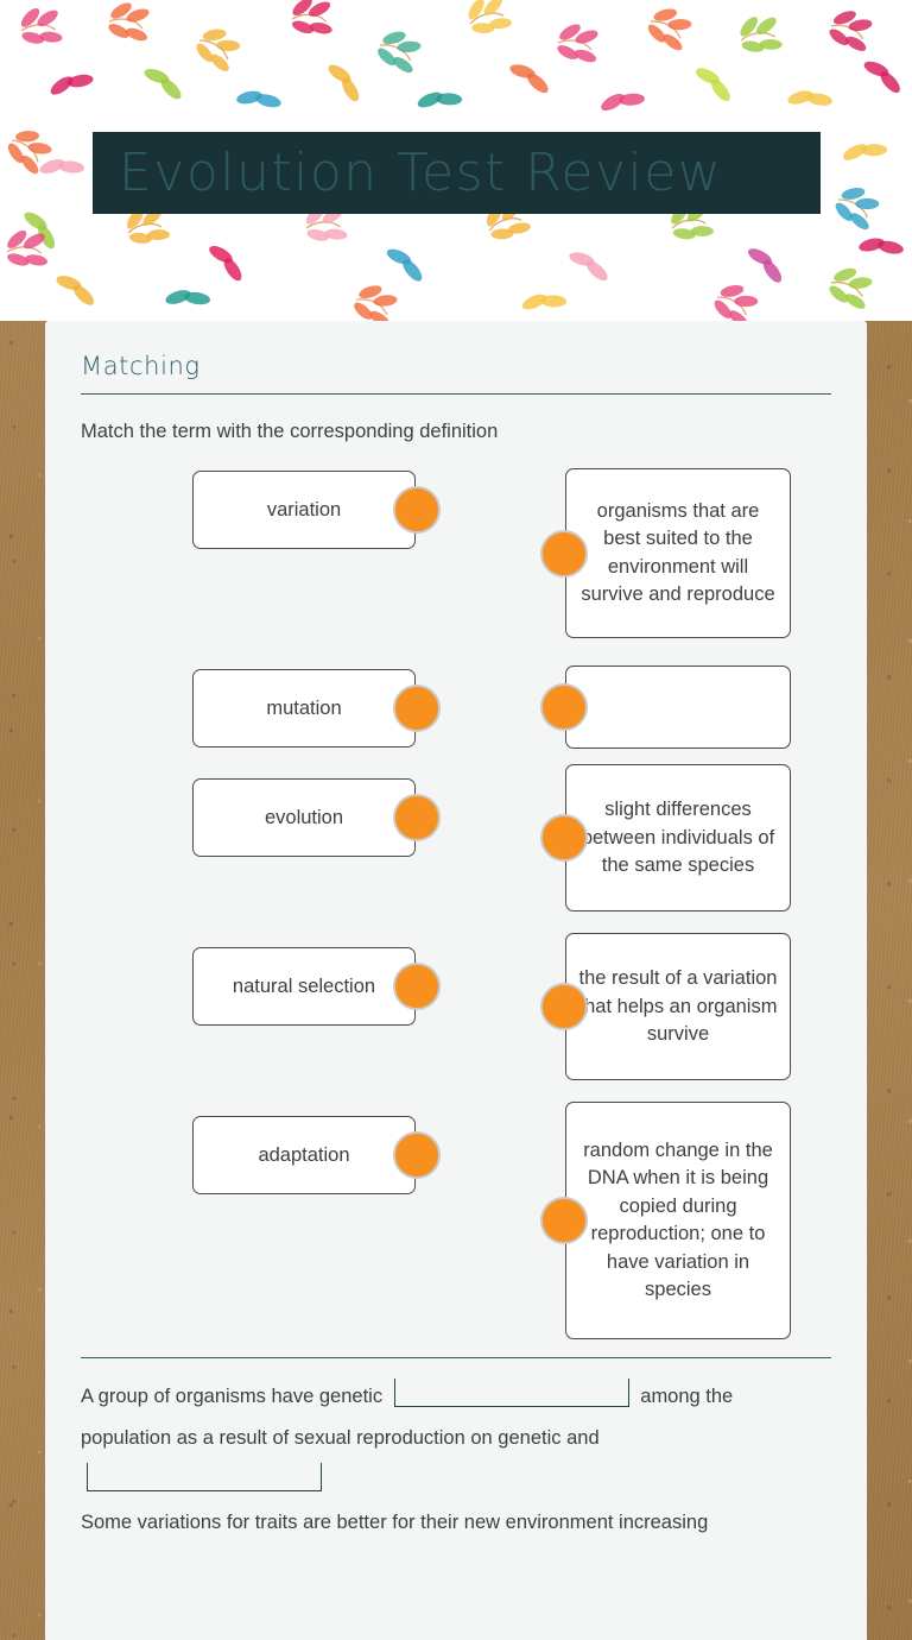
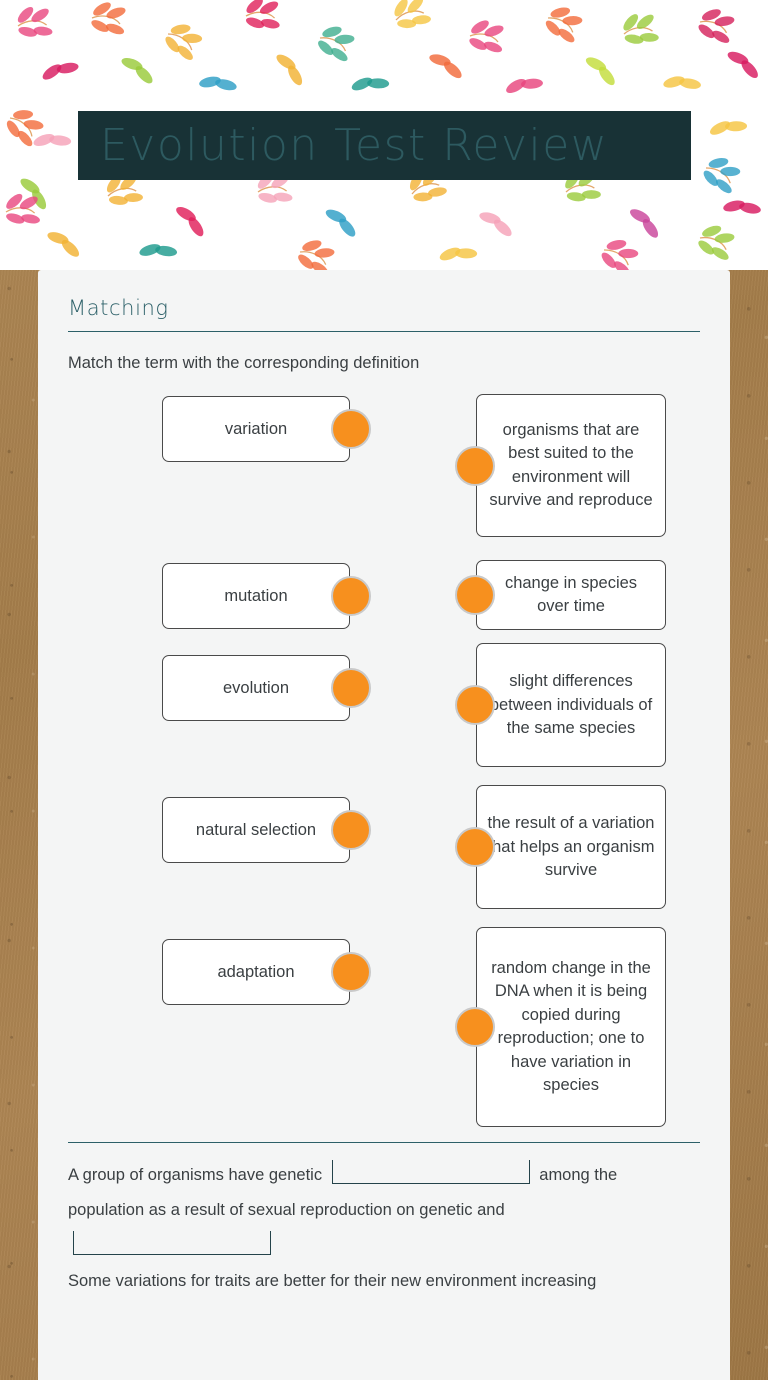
  Evolution Test Review
  Matching
  Match the term with the corresponding definition
  variation
  mutation
  evolution
  natural selection
  adaptation
  organisms that are best suited to the environment will survive and reproduce
+ change in species over time
  slight differences etween individuals of the same species
  the result of a variation hat helps an organism survive
  random change in the DNA when it is being copied during reproduction; one to have variation in species
  A group of organisms have genetic among the
  population as a result of sexual reproduction on genetic and
  Some variations for traits are better for their new environment increasing
